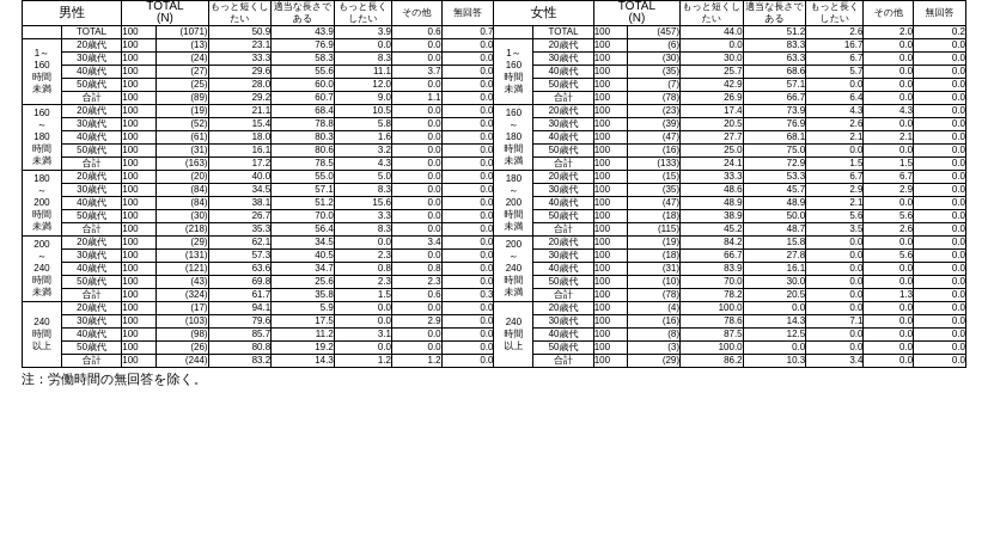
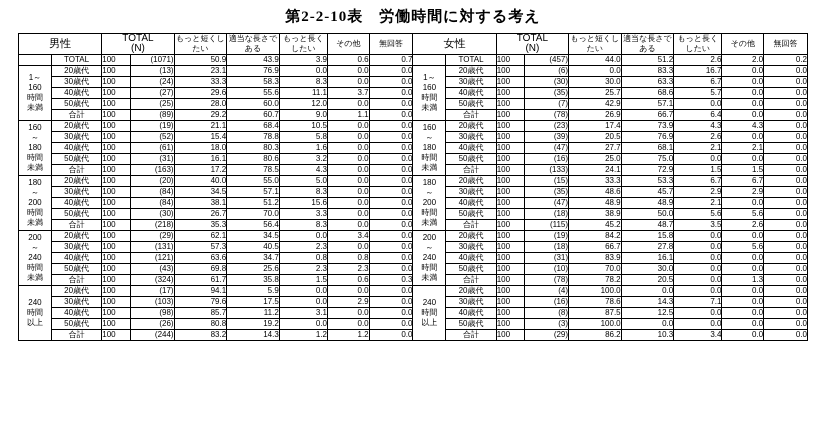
+ 第2-2-10表 労働時間に対する考え
  男性	TOTAL (N)	もっと短くしたい	適当な長さである	もっと長くしたい	その他	無回答	女性	TOTAL (N)	もっと短くしたい	適当な長さである	もっと長くしたい	その他	無回答
  	TOTAL	100	(1071)	50.9	43.9	3.9	0.6	0.7		TOTAL	100	(457)	44.0	51.2	2.6	2.0	0.2
  1～160時間未満	20歳代	100	(13)	23.1	76.9	0.0	0.0	0.0	1～160時間未満	20歳代	100	(6)	0.0	83.3	16.7	0.0	0.0
  30歳代	100	(24)	33.3	58.3	8.3	0.0	0.0	30歳代	100	(30)	30.0	63.3	6.7	0.0	0.0
  40歳代	100	(27)	29.6	55.6	11.1	3.7	0.0	40歳代	100	(35)	25.7	68.6	5.7	0.0	0.0
  50歳代	100	(25)	28.0	60.0	12.0	0.0	0.0	50歳代	100	(7)	42.9	57.1	0.0	0.0	0.0
  合計	100	(89)	29.2	60.7	9.0	1.1	0.0	合計	100	(78)	26.9	66.7	6.4	0.0	0.0
  160～180時間未満	20歳代	100	(19)	21.1	68.4	10.5	0.0	0.0	160～180時間未満	20歳代	100	(23)	17.4	73.9	4.3	4.3	0.0
  30歳代	100	(52)	15.4	78.8	5.8	0.0	0.0	30歳代	100	(39)	20.5	76.9	2.6	0.0	0.0
  40歳代	100	(61)	18.0	80.3	1.6	0.0	0.0	40歳代	100	(47)	27.7	68.1	2.1	2.1	0.0
  50歳代	100	(31)	16.1	80.6	3.2	0.0	0.0	50歳代	100	(16)	25.0	75.0	0.0	0.0	0.0
  合計	100	(163)	17.2	78.5	4.3	0.0	0.0	合計	100	(133)	24.1	72.9	1.5	1.5	0.0
  180～200時間未満	20歳代	100	(20)	40.0	55.0	5.0	0.0	0.0	180～200時間未満	20歳代	100	(15)	33.3	53.3	6.7	6.7	0.0
  30歳代	100	(84)	34.5	57.1	8.3	0.0	0.0	30歳代	100	(35)	48.6	45.7	2.9	2.9	0.0
  40歳代	100	(84)	38.1	51.2	15.6	0.0	0.0	40歳代	100	(47)	48.9	48.9	2.1	0.0	0.0
  50歳代	100	(30)	26.7	70.0	3.3	0.0	0.0	50歳代	100	(18)	38.9	50.0	5.6	5.6	0.0
  合計	100	(218)	35.3	56.4	8.3	0.0	0.0	合計	100	(115)	45.2	48.7	3.5	2.6	0.0
  200～240時間未満	20歳代	100	(29)	62.1	34.5	0.0	3.4	0.0	200～240時間未満	20歳代	100	(19)	84.2	15.8	0.0	0.0	0.0
  30歳代	100	(131)	57.3	40.5	2.3	0.0	0.0	30歳代	100	(18)	66.7	27.8	0.0	5.6	0.0
  40歳代	100	(121)	63.6	34.7	0.8	0.8	0.0	40歳代	100	(31)	83.9	16.1	0.0	0.0	0.0
  50歳代	100	(43)	69.8	25.6	2.3	2.3	0.0	50歳代	100	(10)	70.0	30.0	0.0	0.0	0.0
  合計	100	(324)	61.7	35.8	1.5	0.6	0.3	合計	100	(78)	78.2	20.5	0.0	1.3	0.0
  240時間以上	20歳代	100	(17)	94.1	5.9	0.0	0.0	0.0	240時間以上	20歳代	100	(4)	100.0	0.0	0.0	0.0	0.0
  30歳代	100	(103)	79.6	17.5	0.0	2.9	0.0	30歳代	100	(16)	78.6	14.3	7.1	0.0	0.0
  40歳代	100	(98)	85.7	11.2	3.1	0.0	0.0	40歳代	100	(8)	87.5	12.5	0.0	0.0	0.0
  50歳代	100	(26)	80.8	19.2	0.0	0.0	0.0	50歳代	100	(3)	100.0	0.0	0.0	0.0	0.0
  合計	100	(244)	83.2	14.3	1.2	1.2	0.0	合計	100	(29)	86.2	10.3	3.4	0.0	0.0
- 注：労働時間の無回答を除く。
